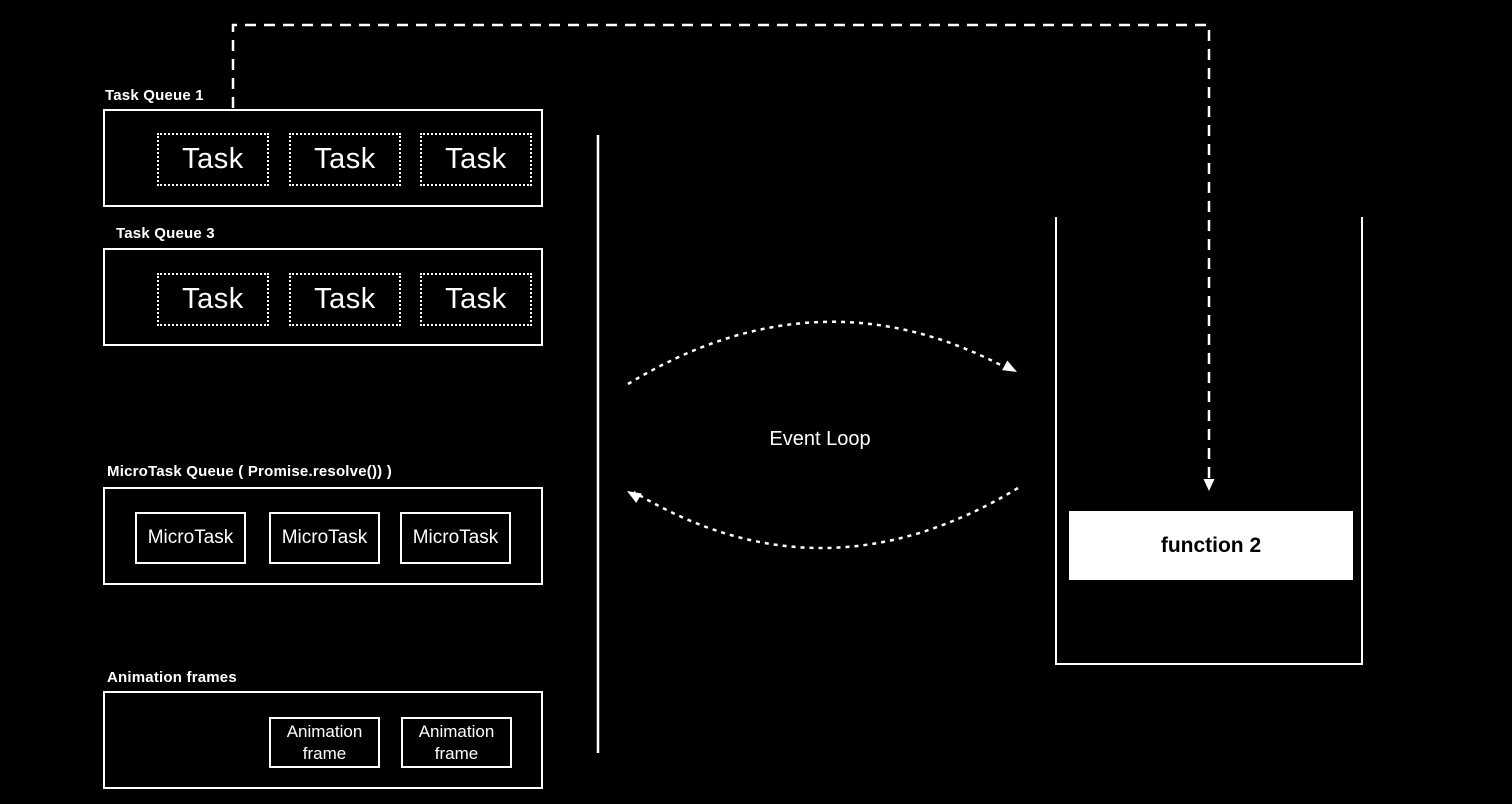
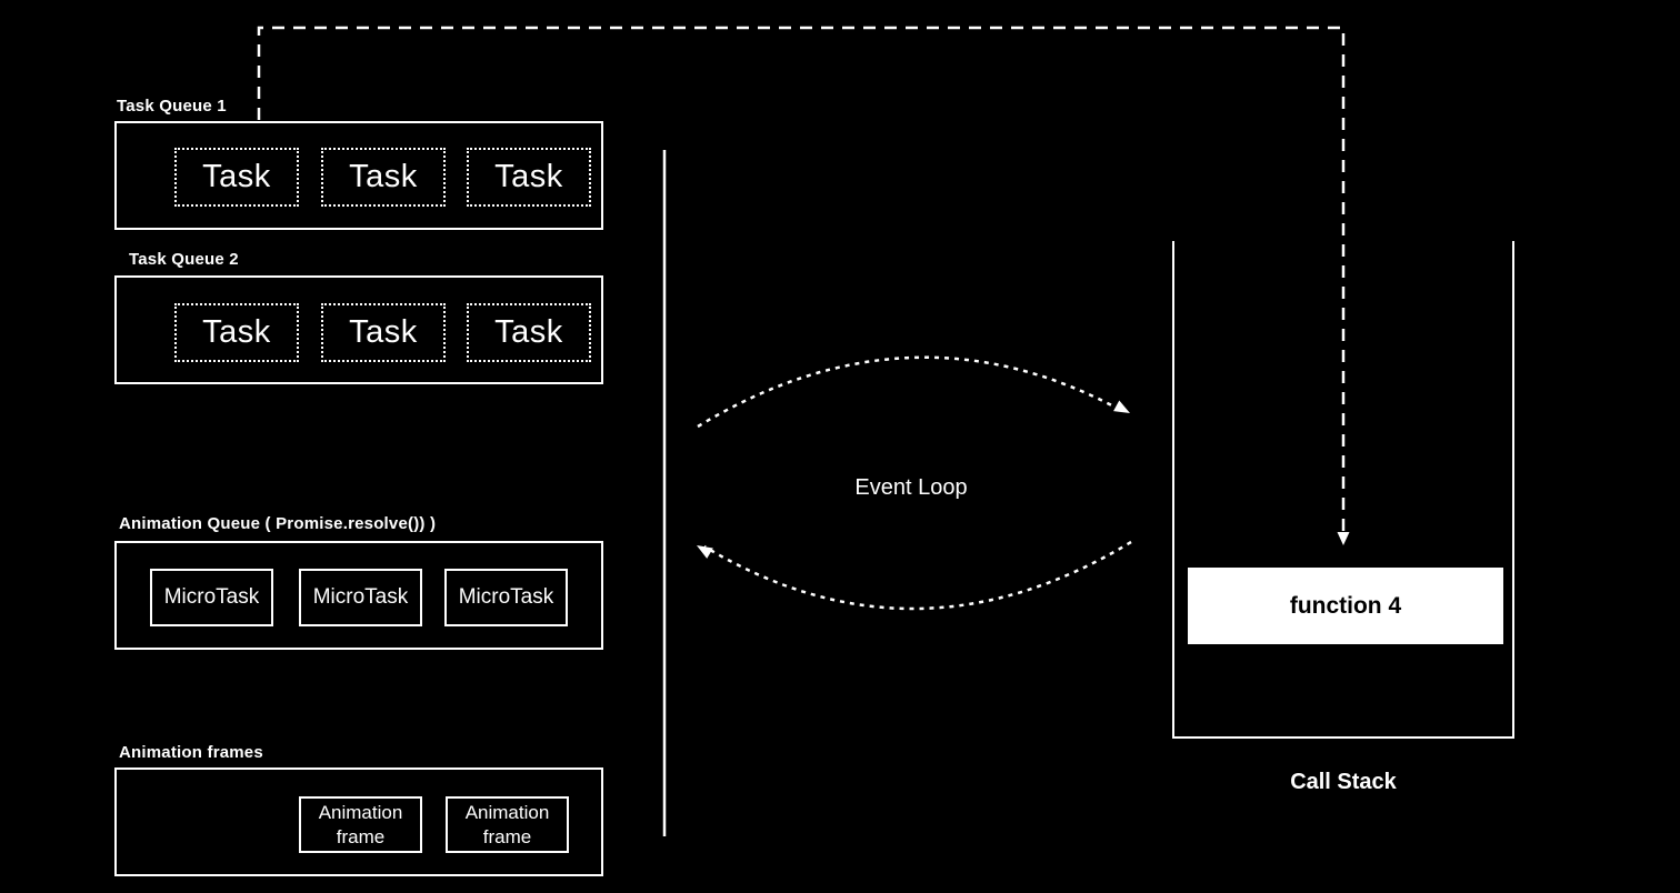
  Task Queue 1
  Task
  Task
  Task
- Task Queue 3
+ Task Queue 2
  Task
  Task
  Task
- MicroTask Queue ( Promise.resolve()) )
+ Animation Queue ( Promise.resolve()) )
  MicroTask
  MicroTask
  MicroTask
  Animation frames
  Animation frame
  Animation frame
  Event Loop
- function 2
+ function 4
+ Call Stack
